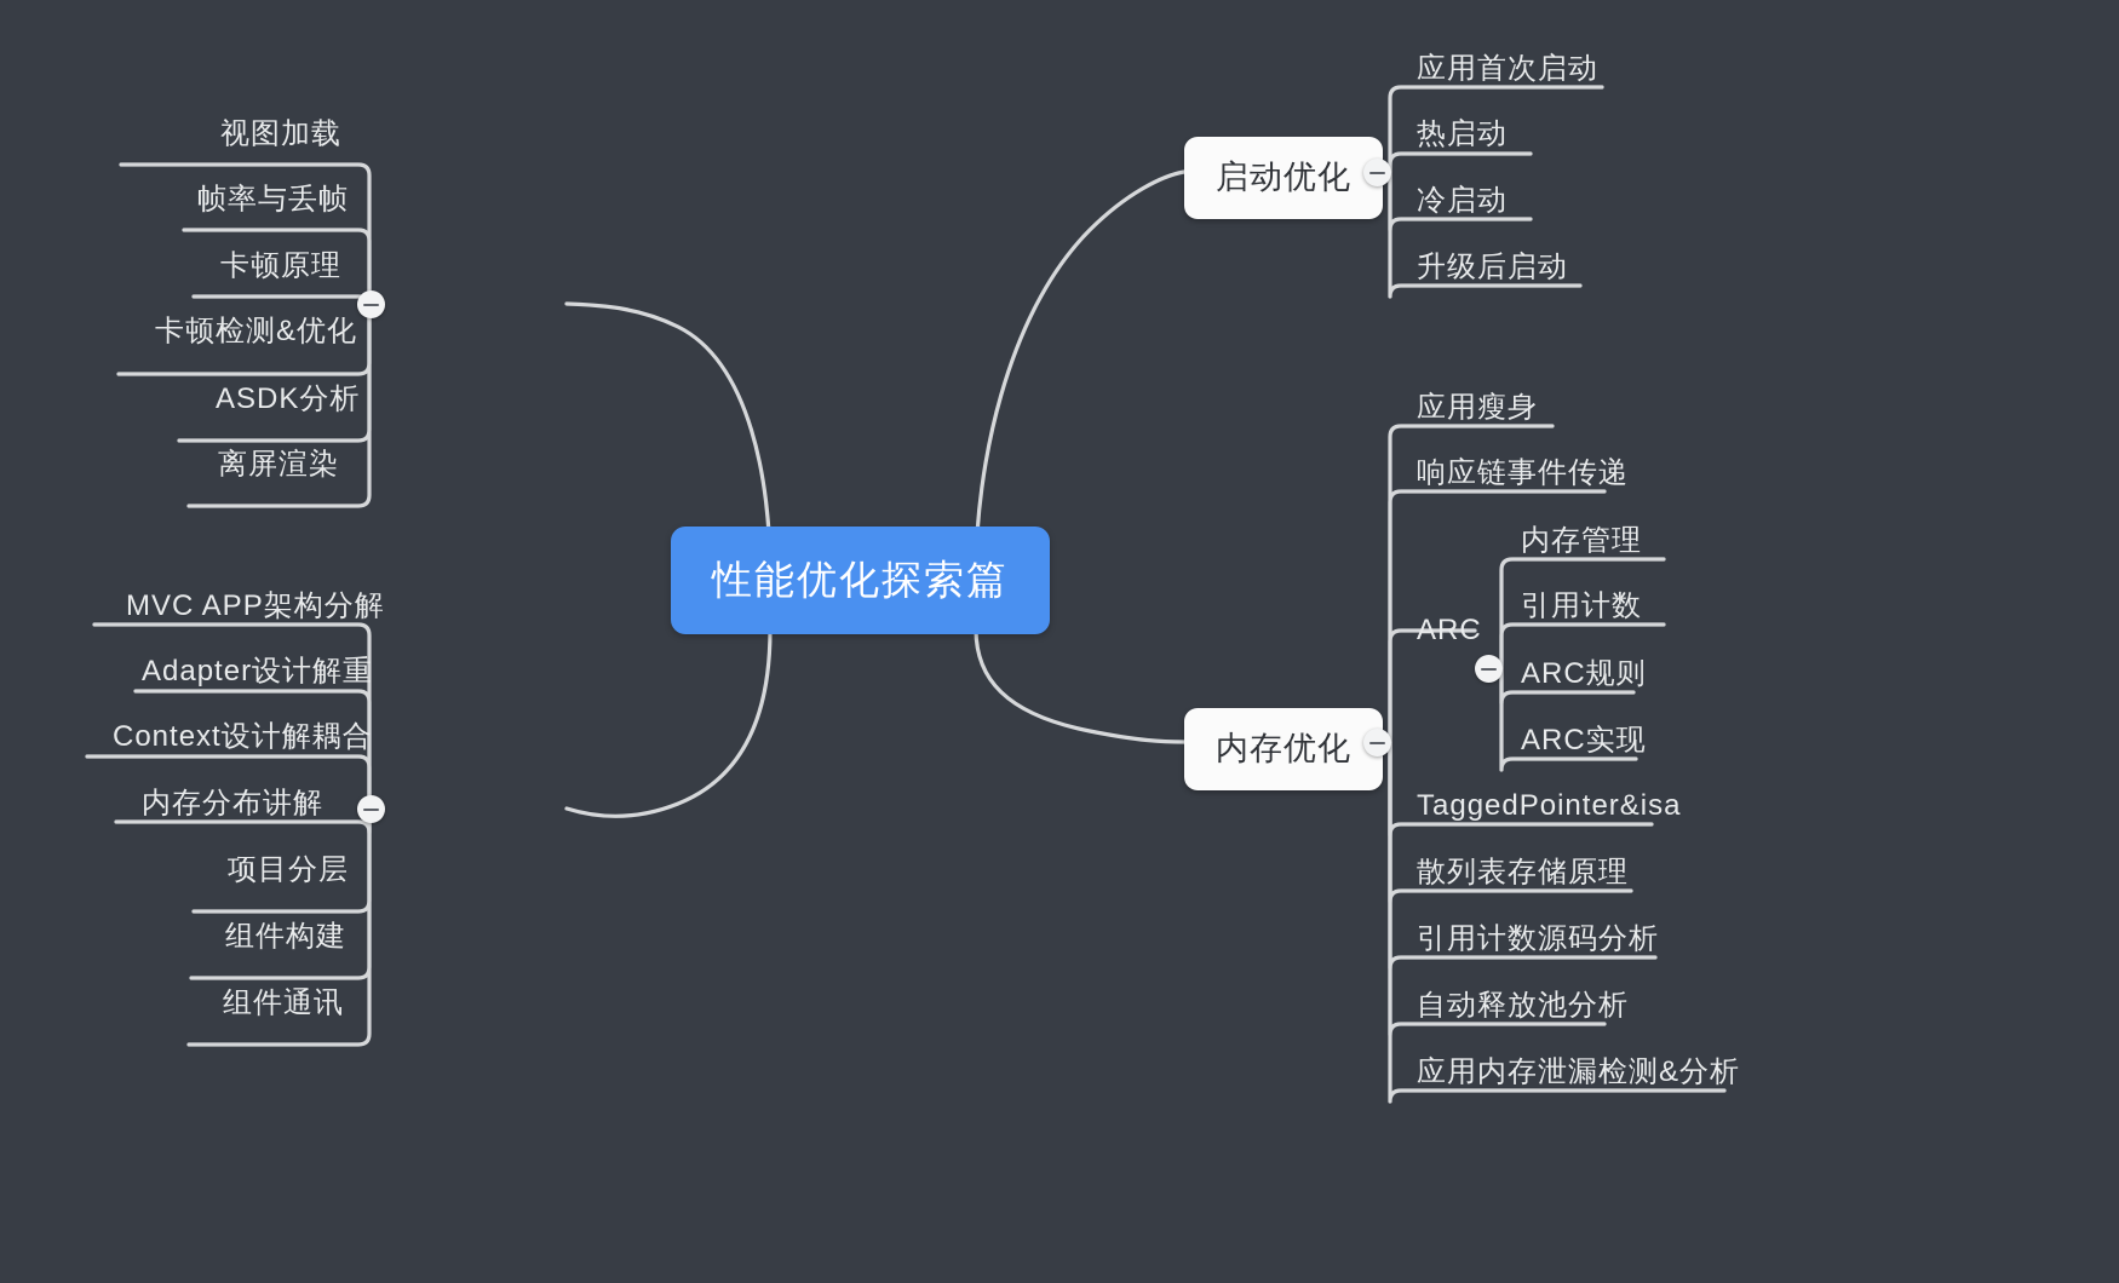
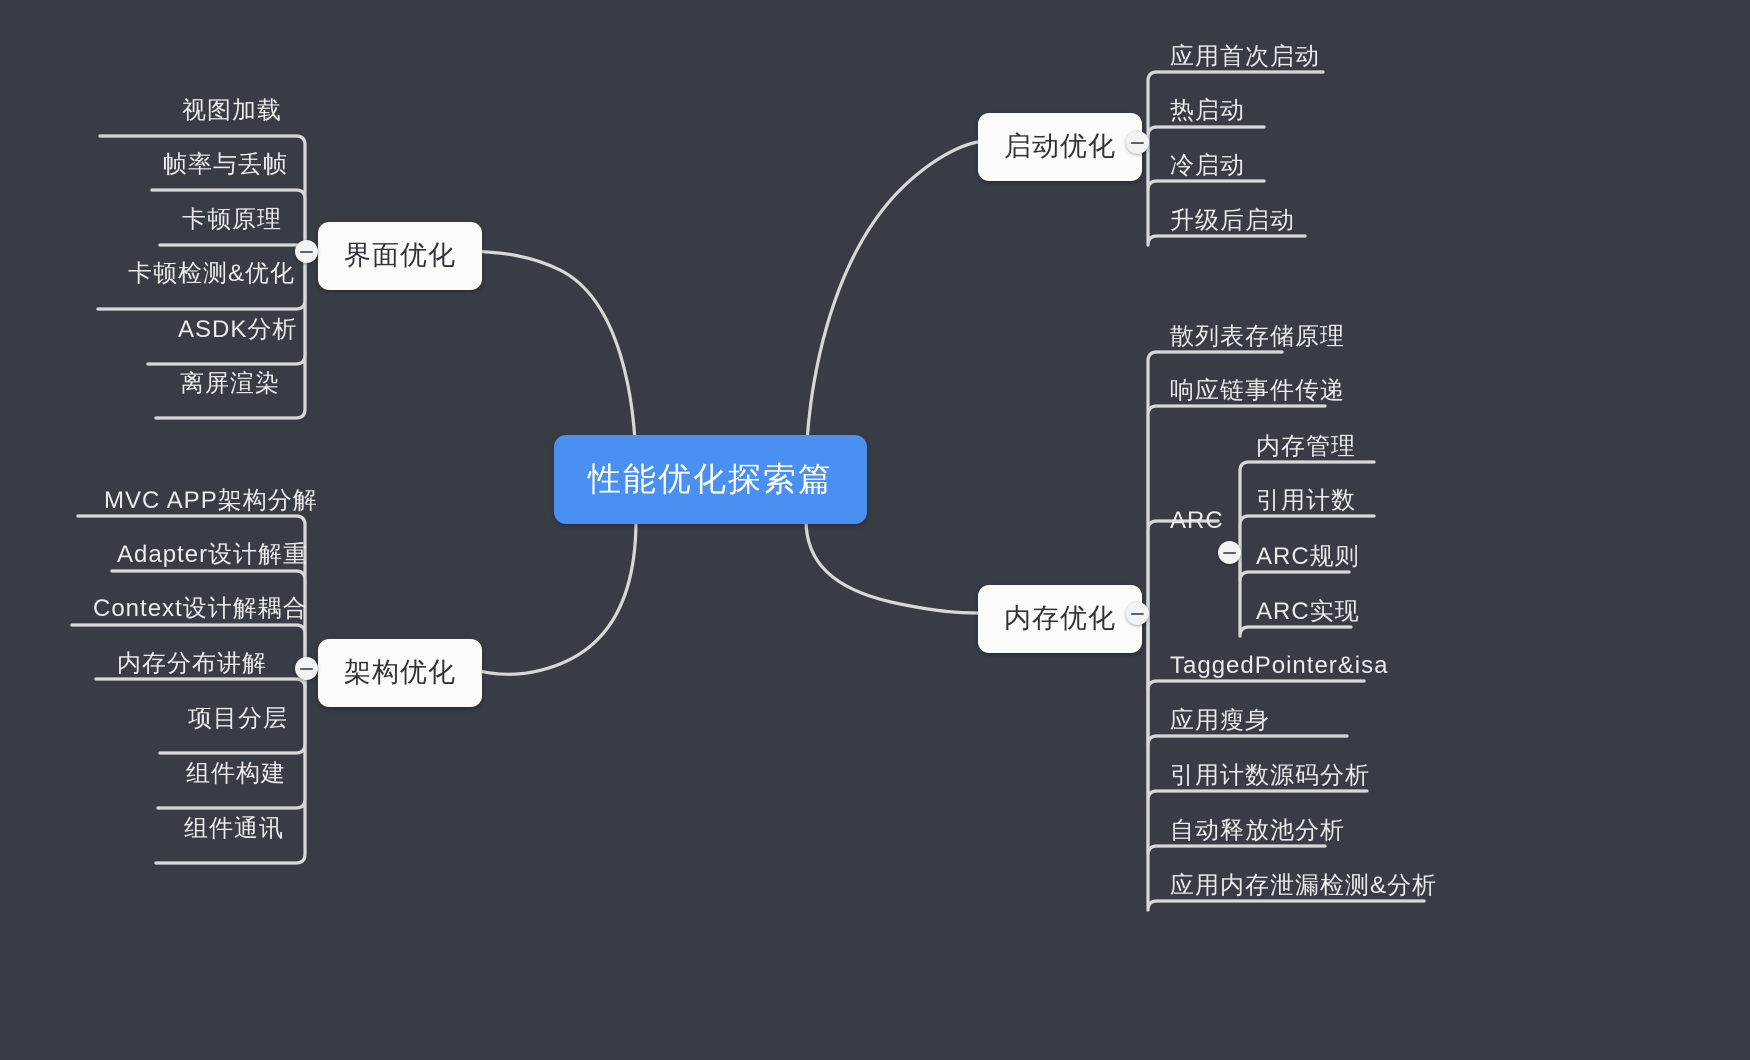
  性能优化探索篇
+ 界面优化
  视图加载
  帧率与丢帧
  卡顿原理
  卡顿检测&优化
  ASDK分析
  离屏渲染
+ 架构优化
  MVC APP架构分解
  Adapter设计解重
  Context设计解耦合
  内存分布讲解
  项目分层
  组件构建
  组件通讯
  启动优化
  应用首次启动
  热启动
  冷启动
  升级后启动
  内存优化
- 应用瘦身
+ 散列表存储原理
  响应链事件传递
  ARC
  内存管理
  引用计数
  ARC规则
  ARC实现
  TaggedPointer&isa
- 散列表存储原理
+ 应用瘦身
  引用计数源码分析
  自动释放池分析
  应用内存泄漏检测&分析
